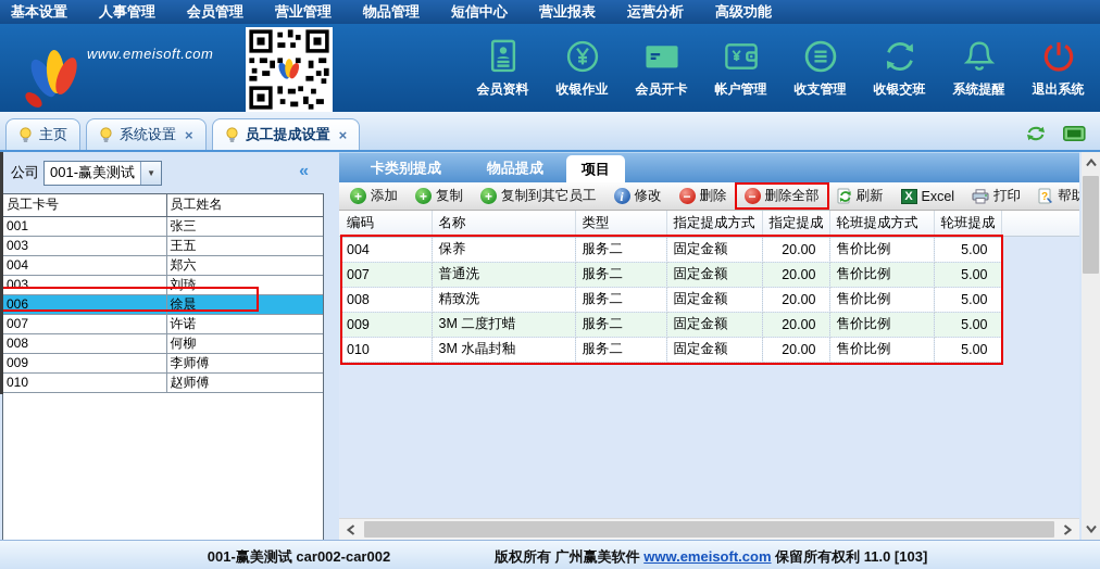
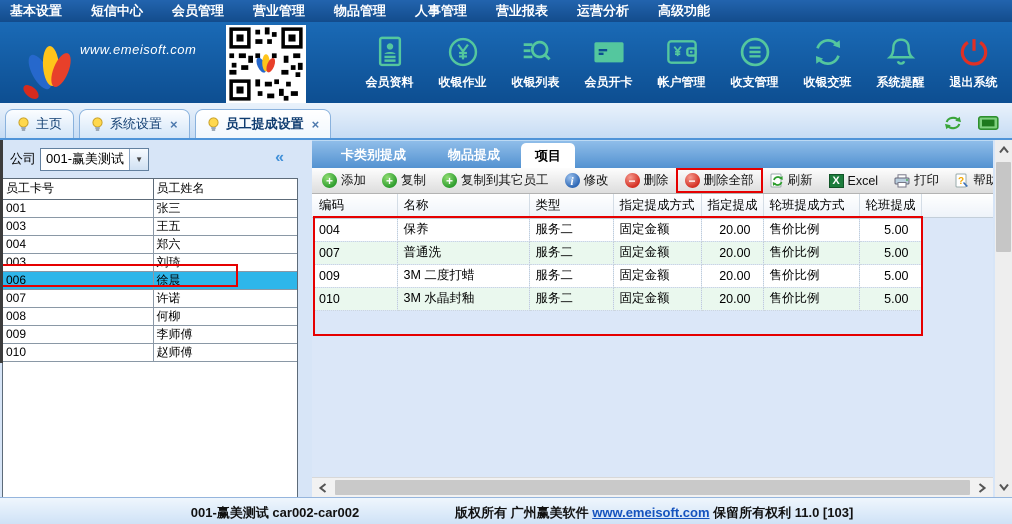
  基本设置
- 人事管理
+ 短信中心
  会员管理
  营业管理
  物品管理
- 短信中心
+ 人事管理
  营业报表
  运营分析
  高级功能
  www.emeisoft.com
  会员资料
  收银作业
+ 收银列表
  会员开卡
  帐户管理
  收支管理
  收银交班
  系统提醒
  退出系统
  主页
  系统设置
  ×
  员工提成设置
  ×
  公司
  001-赢美测试
  ▼
  «
  员工卡号	员工姓名
  001	张三
  003	王五
  004	郑六
  003	刘琦
  006	徐晨
  007	许诺
  008	何柳
  009	李师傅
  010	赵师傅
  卡类别提成
  物品提成
  项目
  +
  添加
  +
  复制
  +
  复制到其它员工
  i
  修改
  −
  删除
  −
  删除全部
  刷新
  X
  Excel
  打印
  ?
  帮助
  编码	名称	类型	指定提成方式	指定提成	轮班提成方式	轮班提成
  004	保养	服务二	固定金额	20.00	售价比例	5.00
  007	普通洗	服务二	固定金额	20.00	售价比例	5.00
- 008	精致洗	服务二	固定金额	20.00	售价比例	5.00
  009	3M 二度打蜡	服务二	固定金额	20.00	售价比例	5.00
  010	3M 水晶封釉	服务二	固定金额	20.00	售价比例	5.00
  001-赢美测试 car002-car002
  版权所有 广州赢美软件 www.emeisoft.com 保留所有权利 11.0 [103]
